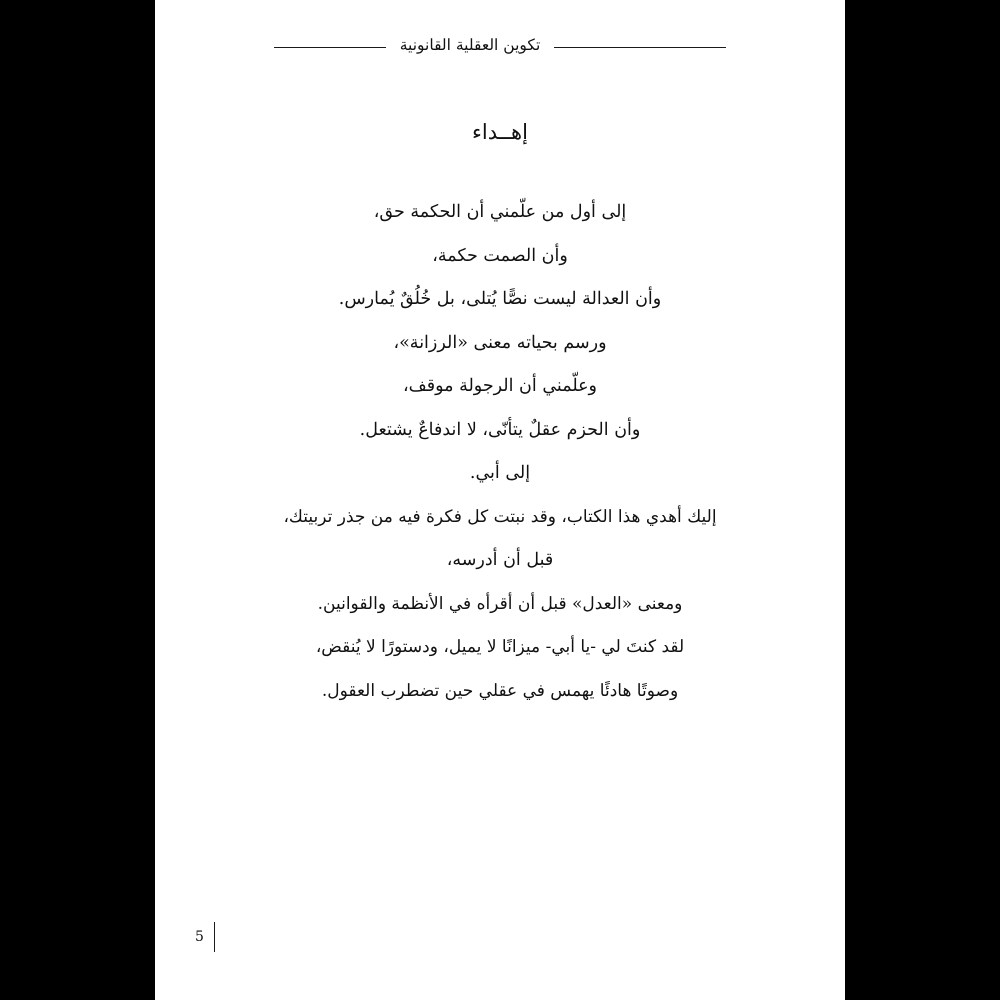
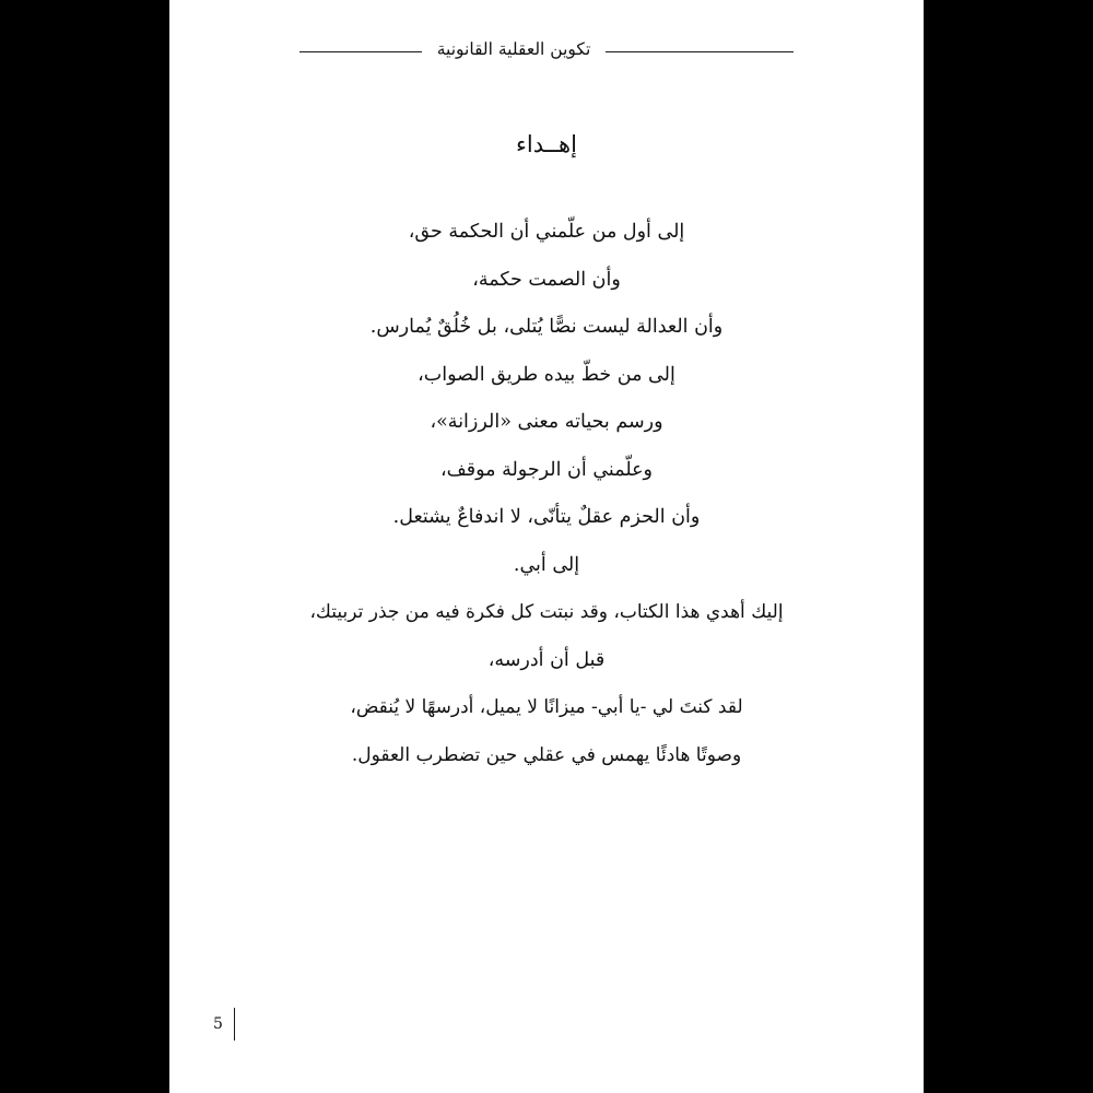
  تكوين العقلية القانونية
  إهــداء
  إلى أول من علّمني أن الحكمة حق،
  وأن الصمت حكمة،
  وأن العدالة ليست نصًّا يُتلى، بل خُلُقٌ يُمارس.
+ إلى من خطّ بيده طريق الصواب،
  ورسم بحياته معنى «الرزانة»،
  وعلّمني أن الرجولة موقف،
  وأن الحزم عقلٌ يتأنّى، لا اندفاعٌ يشتعل.
  إلى أبي.
  إليك أهدي هذا الكتاب، وقد نبتت كل فكرة فيه من جذر تربيتك،
  قبل أن أدرسه،
- ومعنى «العدل» قبل أن أقرأه في الأنظمة والقوانين.
- لقد كنتَ لي -يا أبي- ميزانًا لا يميل، ودستورًا لا يُنقض،
+ لقد كنتَ لي -يا أبي- ميزانًا لا يميل، أدرسهًا لا يُنقض،
  وصوتًا هادئًا يهمس في عقلي حين تضطرب العقول.
  5
